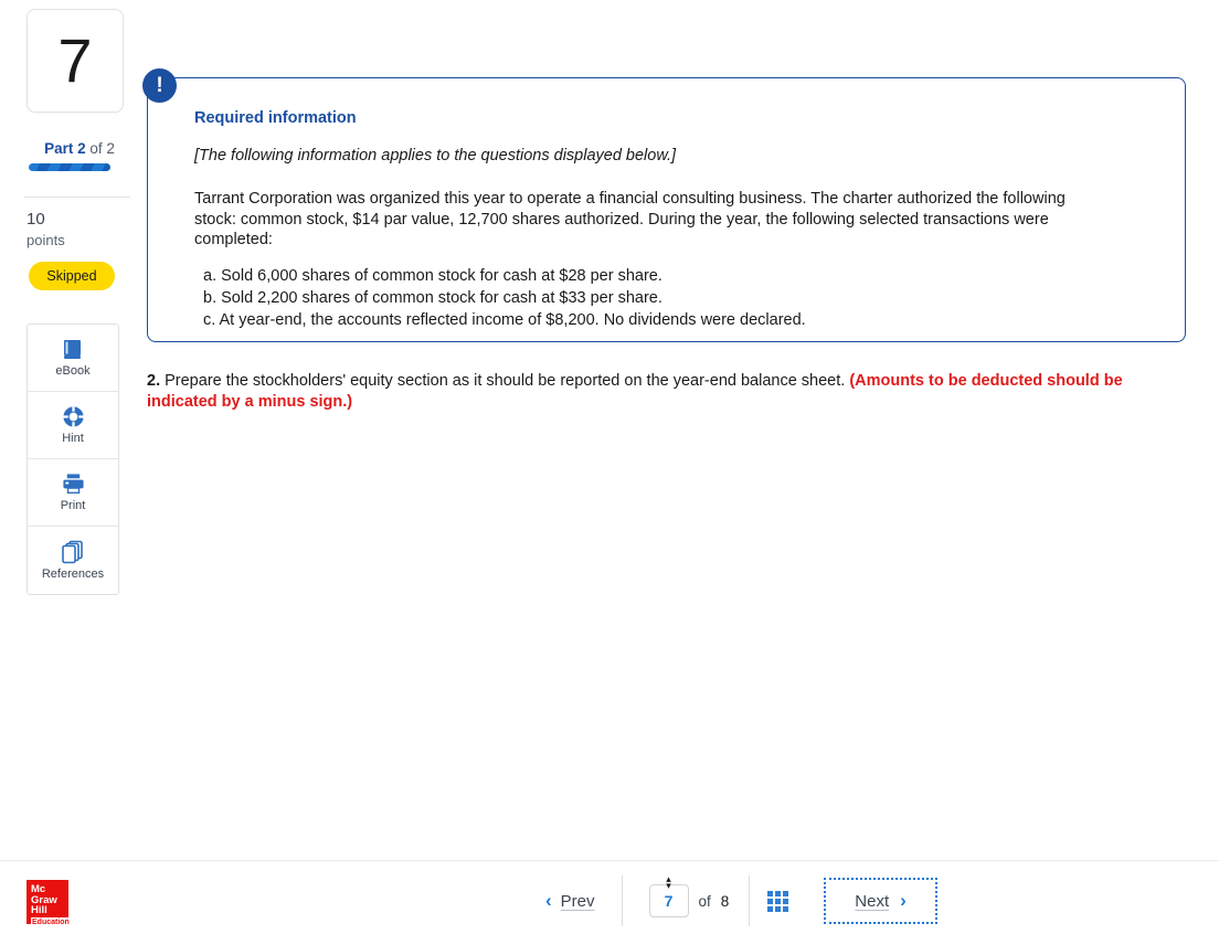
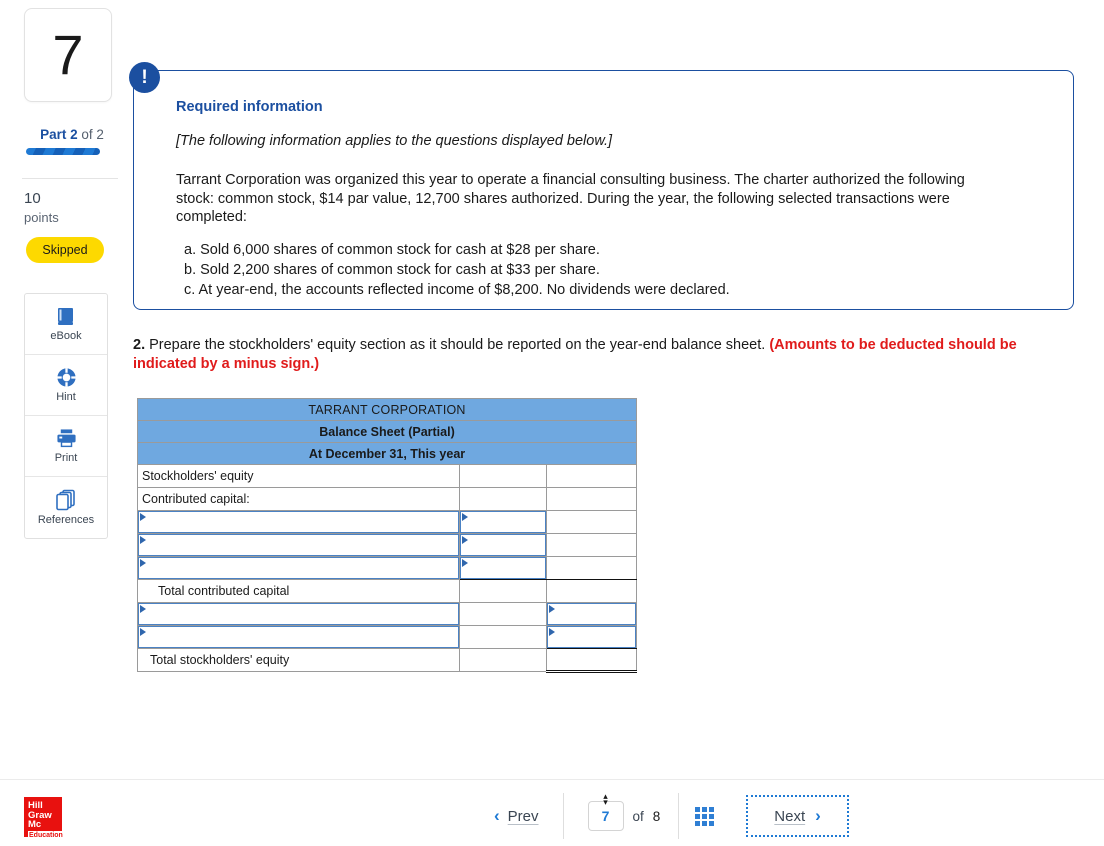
  7
  Part 2 of 2
  10
  points
  Skipped
  eBook
  Hint
  Print
  References
  !
  Required information
  [The following information applies to the questions displayed below.]
  Tarrant Corporation was organized this year to operate a financial consulting business. The charter authorized the following stock: common stock, $14 par value, 12,700 shares authorized. During the year, the following selected transactions were completed:
  a. Sold 6,000 shares of common stock for cash at $28 per share.
  b. Sold 2,200 shares of common stock for cash at $33 per share.
  c. At year-end, the accounts reflected income of $8,200. No dividends were declared.
  2. Prepare the stockholders' equity section as it should be reported on the year-end balance sheet. (Amounts to be deducted should be indicated by a minus sign.)
+ TARRANT CORPORATION
+ Balance Sheet (Partial)
+ At December 31, This year
+ Stockholders' equity
+ Contributed capital:
+ Total contributed capital
+ Total stockholders' equity
- Mc
+ Hill
  Graw
- Hill
+ Mc
  ‹
  Prev
  ▴
  ▾
  7
  of
  8
  Next
  ›
